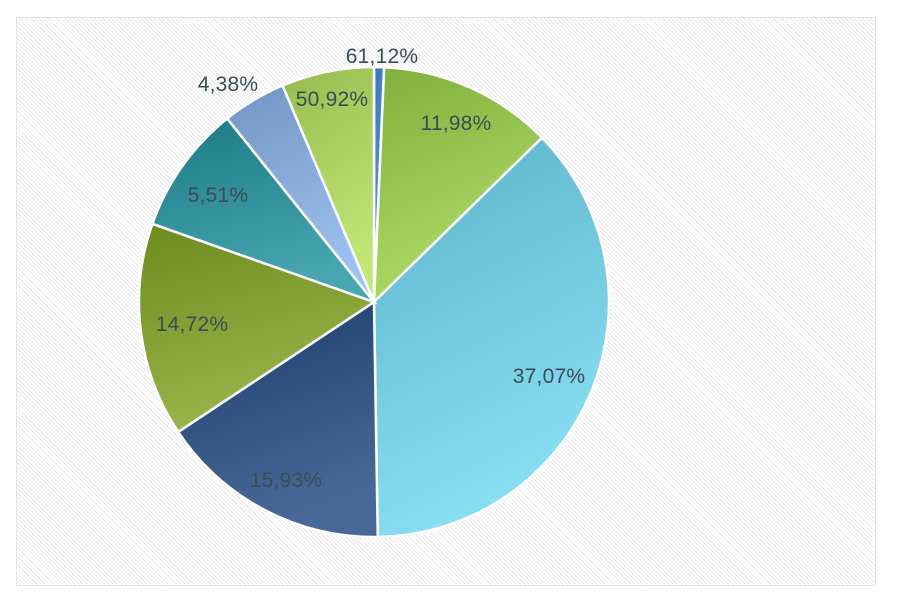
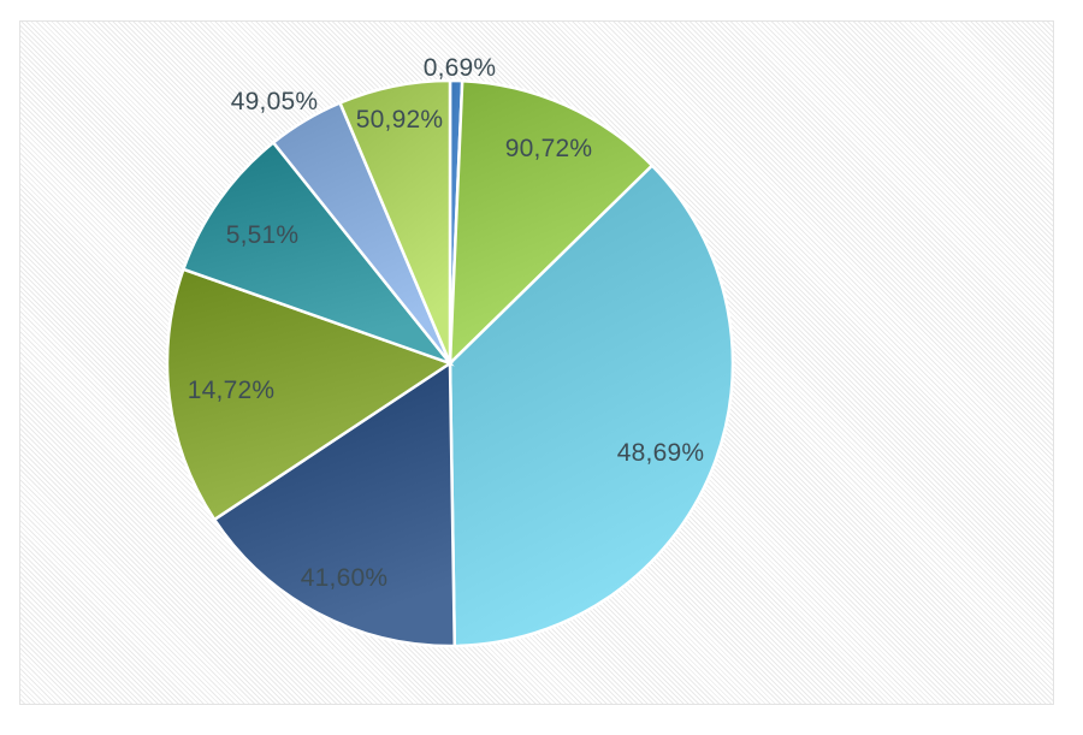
- 61,12%
+ 0,69%
- 11,98%
+ 90,72%
- 37,07%
+ 48,69%
- 15,93%
+ 41,60%
  14,72%
  5,51%
- 4,38%
+ 49,05%
  50,92%
